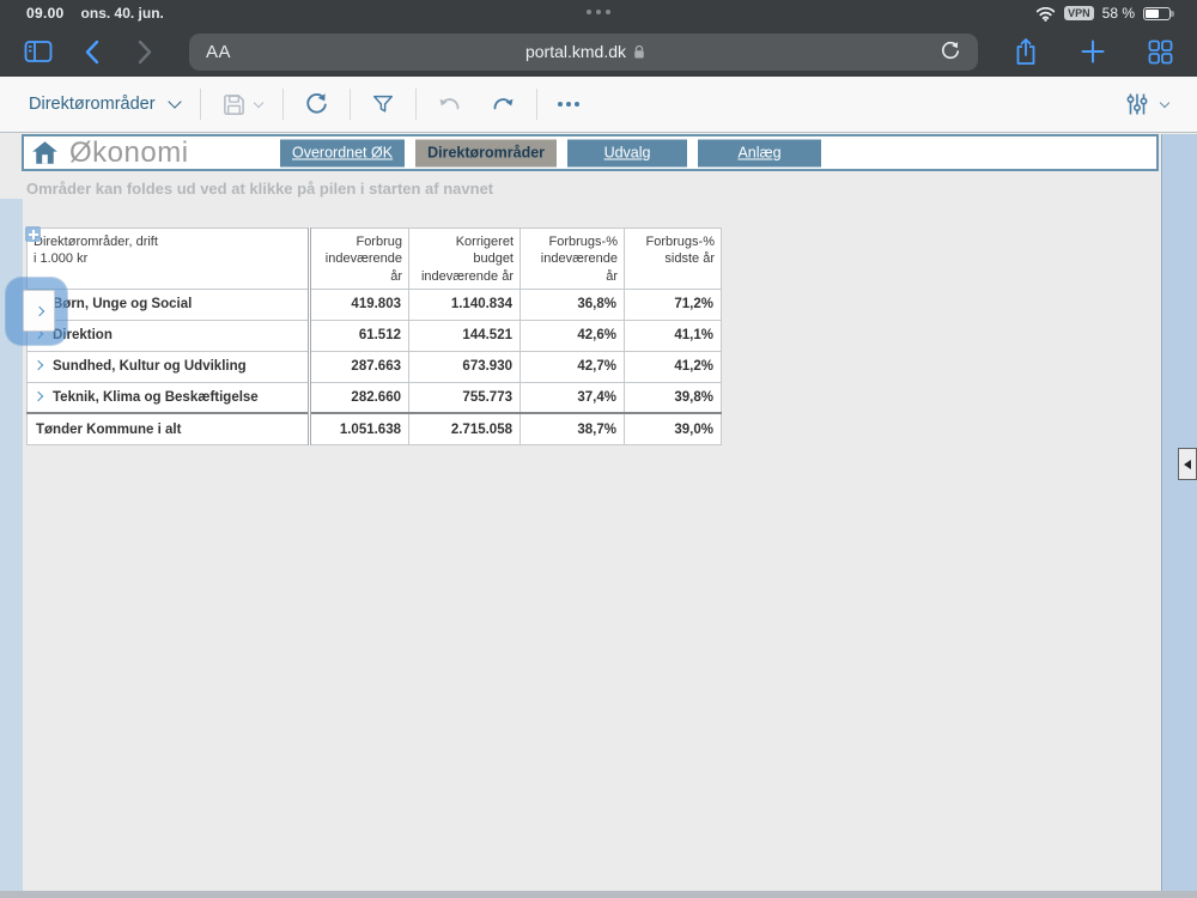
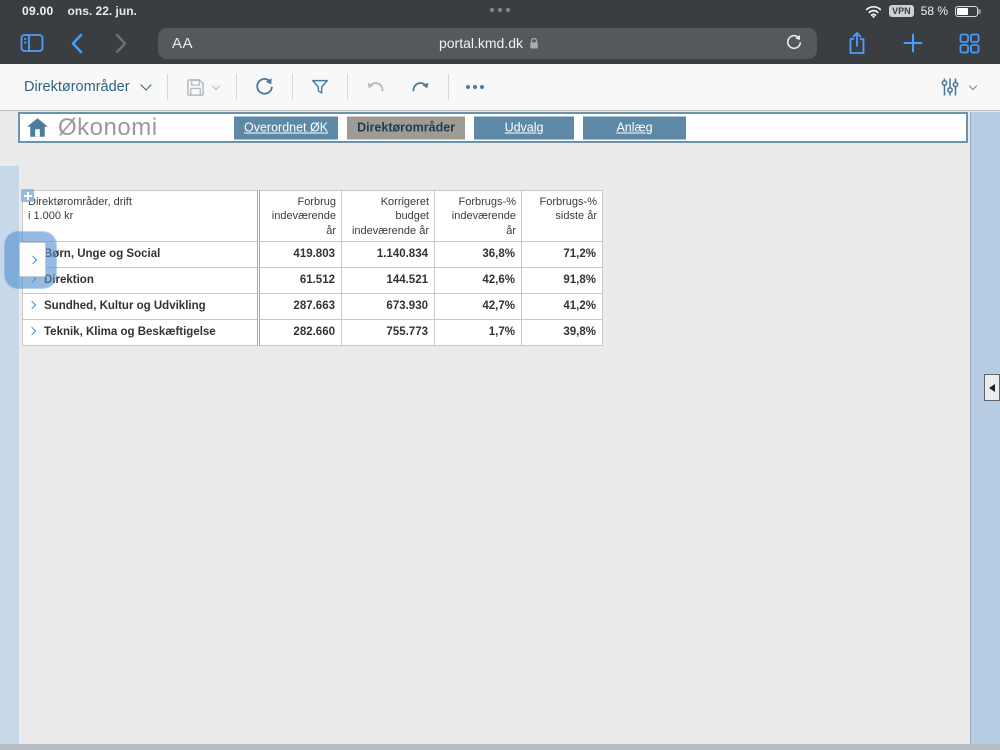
  09.00
- ons. 40. jun.
+ ons. 22. jun.
  VPN
  58 %
  AA
  portal.kmd.dk
  Direktørområder
  Økonomi
  Overordnet ØK
  Direktørområder
  Udvalg
  Anlæg
- Områder kan foldes ud ved at klikke på pilen i starten af navnet
  Direktørområder, drift i 1.000 kr	Forbrug indeværende år	Korrigeret budget indeværende år	Forbrugs-% indeværende år	Forbrugs-% sidste år
  Børn, Unge og Social	419.803	1.140.834	36,8%	71,2%
- Direktion	61.512	144.521	42,6%	41,1%
+ Direktion	61.512	144.521	42,6%	91,8%
  Sundhed, Kultur og Udvikling	287.663	673.930	42,7%	41,2%
- Teknik, Klima og Beskæftigelse	282.660	755.773	37,4%	39,8%
+ Teknik, Klima og Beskæftigelse	282.660	755.773	1,7%	39,8%
- Tønder Kommune i alt	1.051.638	2.715.058	38,7%	39,0%
